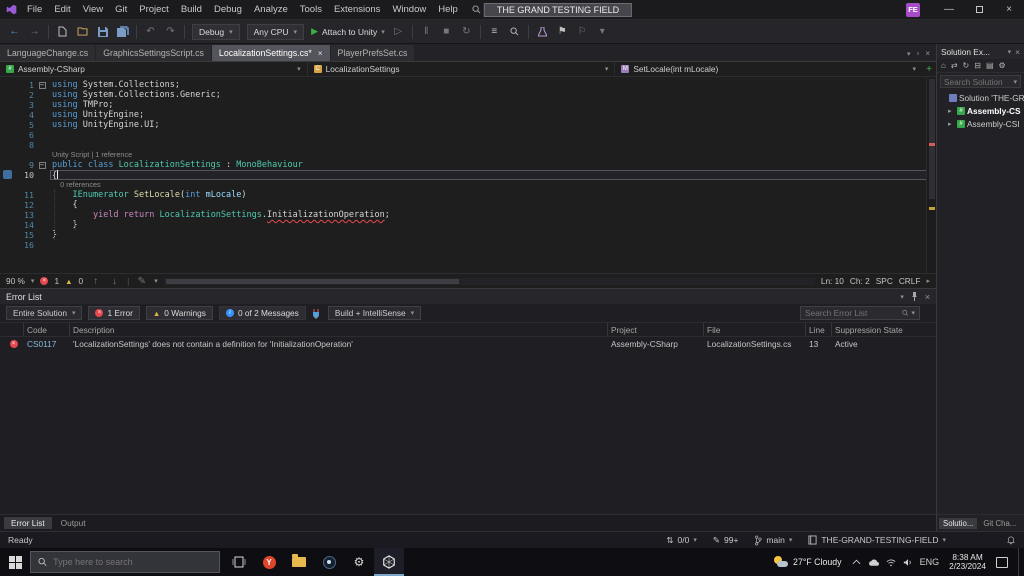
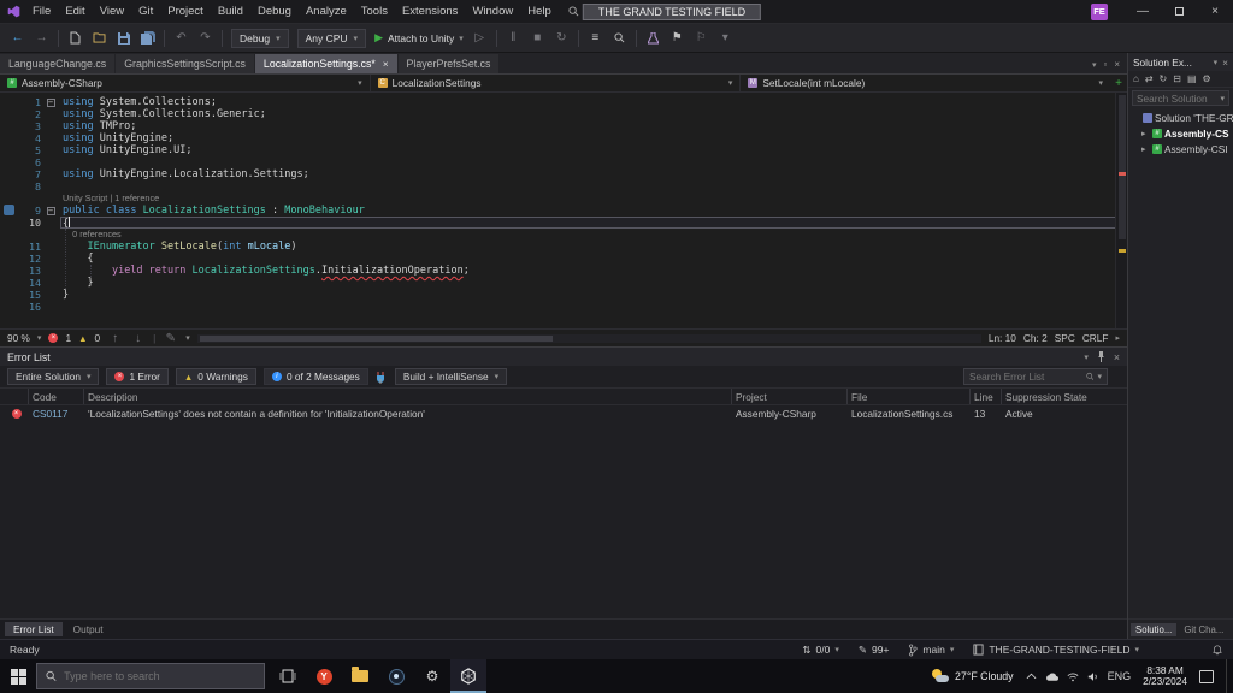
  File
  Edit
  View
  Git
  Project
  Build
  Debug
  Analyze
  Tools
  Extensions
  Window
  Help
  THE GRAND TESTING FIELD
  FE
  —
  ×
  ←
  →
  ↶
  ↷
  Debug
  Any CPU
  ▶
  Attach to Unity
  ▷
  ‖
  ■
  ↻
  ≡
  ⚑
  ⚐
  ▾
  LanguageChange.cs
  GraphicsSettingsScript.cs
  LocalizationSettings.cs*
  ×
  PlayerPrefsSet.cs
  ▫
  ×
  Assembly-CSharp
  LocalizationSettings
  SetLocale(int mLocale)
  +
  1
  −
  using System.Collections;
  2
  using System.Collections.Generic;
  3
  using TMPro;
  4
  using UnityEngine;
  5
  using UnityEngine.UI;
  6
+ 7
+ using UnityEngine.Localization.Settings;
  8
  Unity Script | 1 reference
  9
  −
  public class LocalizationSettings : MonoBehaviour
  10
  {
  0 references
  11
  IEnumerator SetLocale(int mLocale)
  12
  {
  13
  yield return LocalizationSettings.InitializationOperation;
  14
  }
  15
  }
  16
  90 %
  1
  ▲
  0
  ↑
  ↓
  |
  ✎
  Ln: 10
  Ch: 2
  SPC
  CRLF
  Error List
  ×
  Entire Solution
  1 Error
  ▲
  0 Warnings
  0 of 2 Messages
  Build + IntelliSense
  Search Error List
  Code
  Description
  Project
  File
  Line
  Suppression State
  CS0117
  'LocalizationSettings' does not contain a definition for 'InitializationOperation'
  Assembly-CSharp
  LocalizationSettings.cs
  13
  Active
  Error List
  Output
  Solution Ex...
  ×
  ⌂
  ⇄
  ↻
  ⊟
  ▤
  ⚙
  Search Solution
  Solution 'THE-GR
  Assembly-CS
  Assembly-CSI
  Solutio...
  Git Cha...
  Ready
  ⇅
  0/0
  ✎
  99+
  main
  THE-GRAND-TESTING-FIELD
  Type here to search
  Y
  ⚙
  27°F Cloudy
  ENG
  8:38 AM
  2/23/2024
